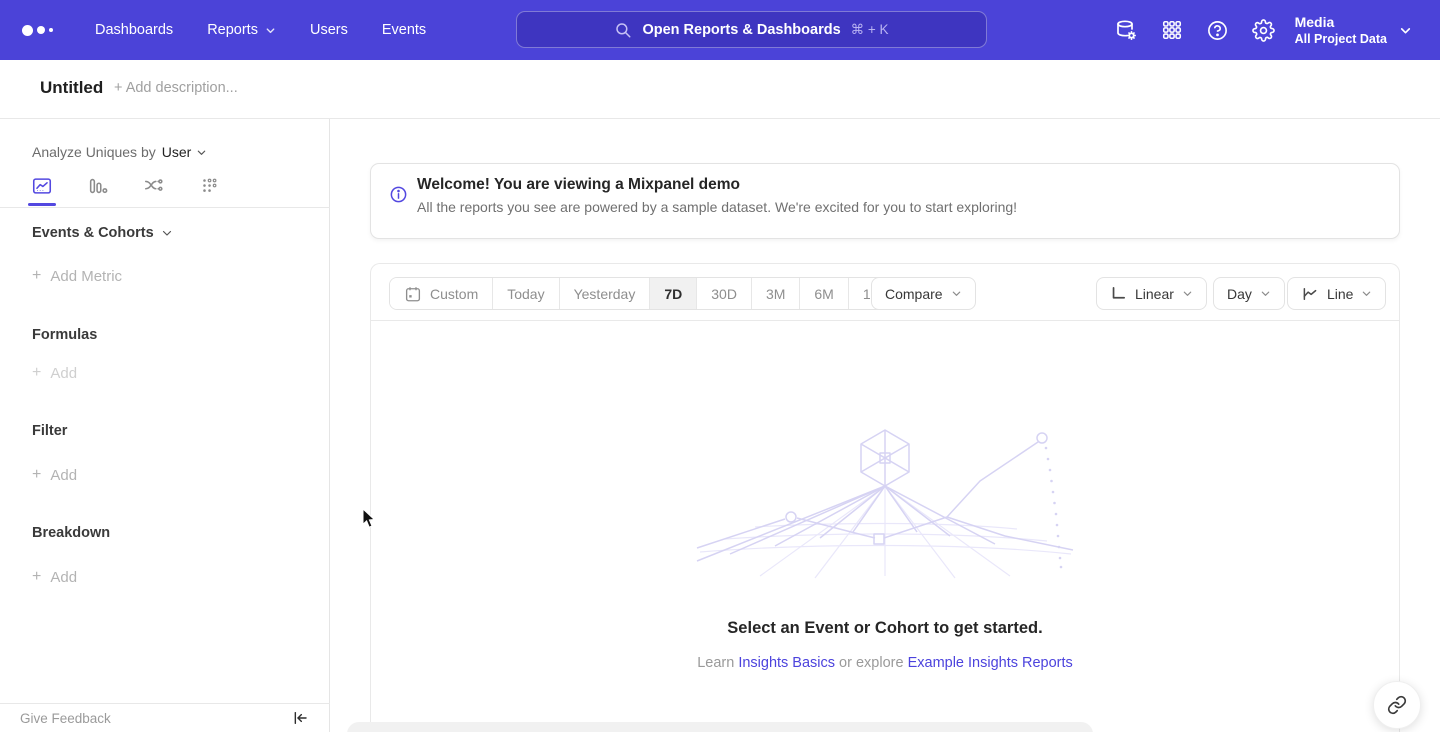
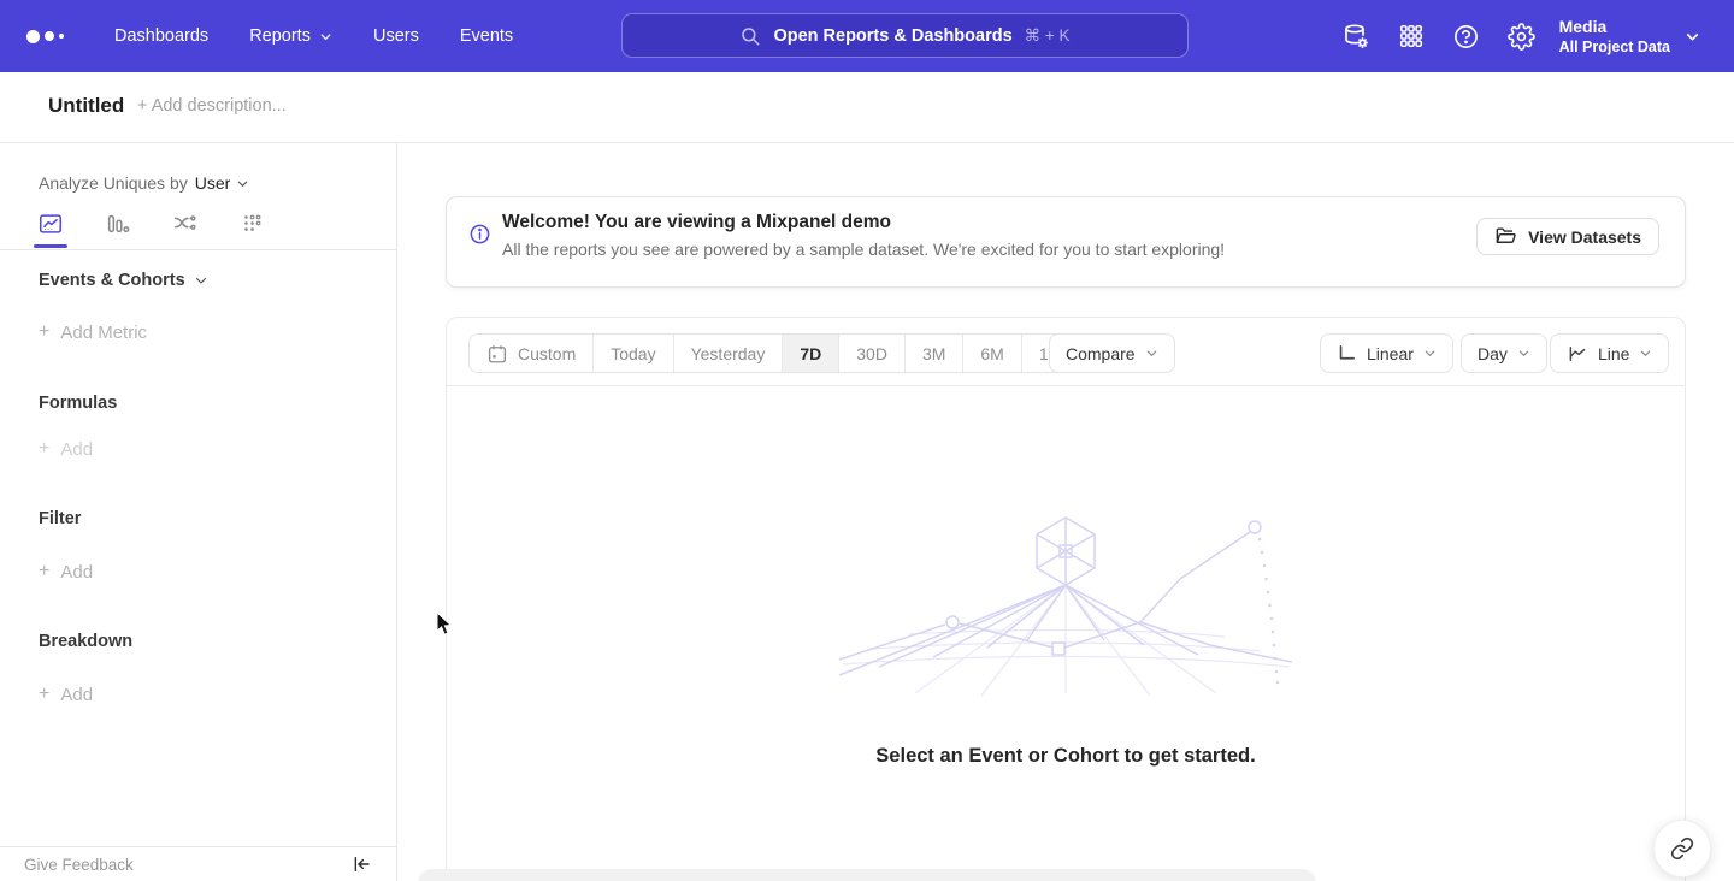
  Dashboards
  Reports
  Users
  Events
  Open Reports & Dashboards
  ⌘ + K
  Media
  All Project Data
  Untitled
  + Add description...
  Analyze Uniques by
  User
  Events & Cohorts
  +
  Add Metric
  Formulas
  +
  Add
  Filter
  +
  Add
  Breakdown
  +
  Add
  Give Feedback
  Welcome! You are viewing a Mixpanel demo
  All the reports you see are powered by a sample dataset. We're excited for you to start exploring!
+ View Datasets
  Custom
  Today
  Yesterday
  7D
  30D
  3M
  6M
  Compare
  Linear
  Day
  Line
  Select an Event or Cohort to get started.
- Learn Insights Basics or explore Example Insights Reports
